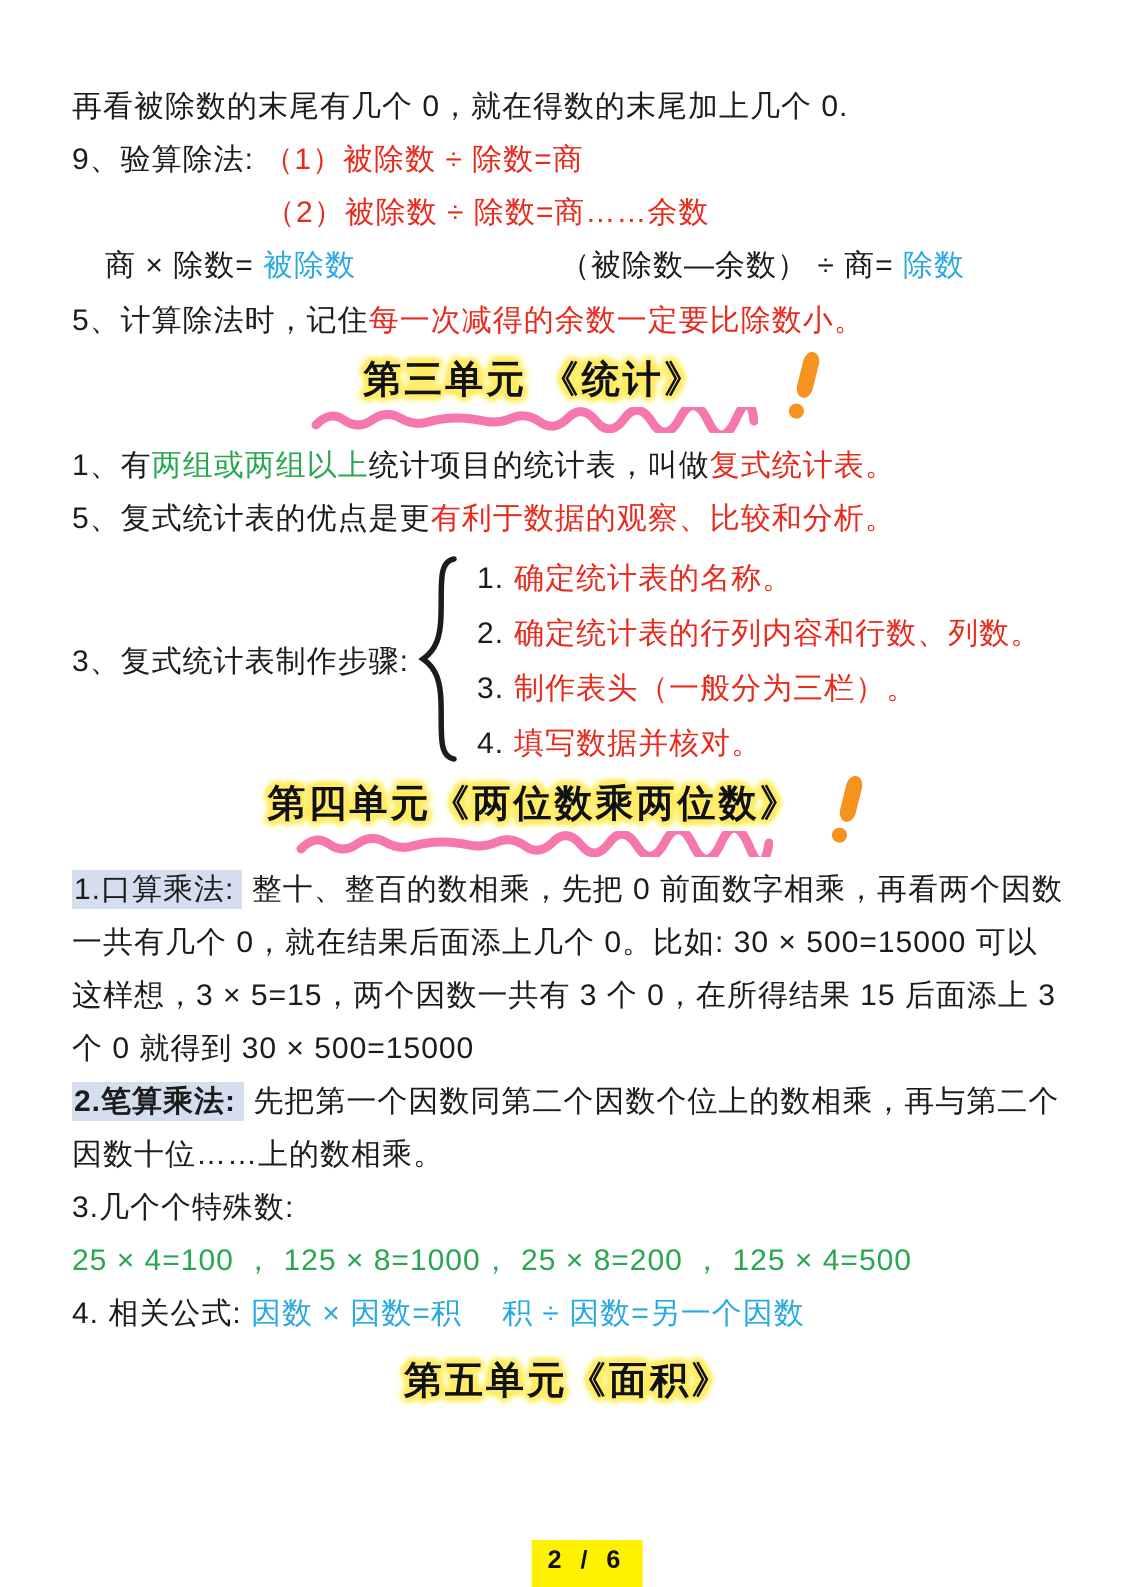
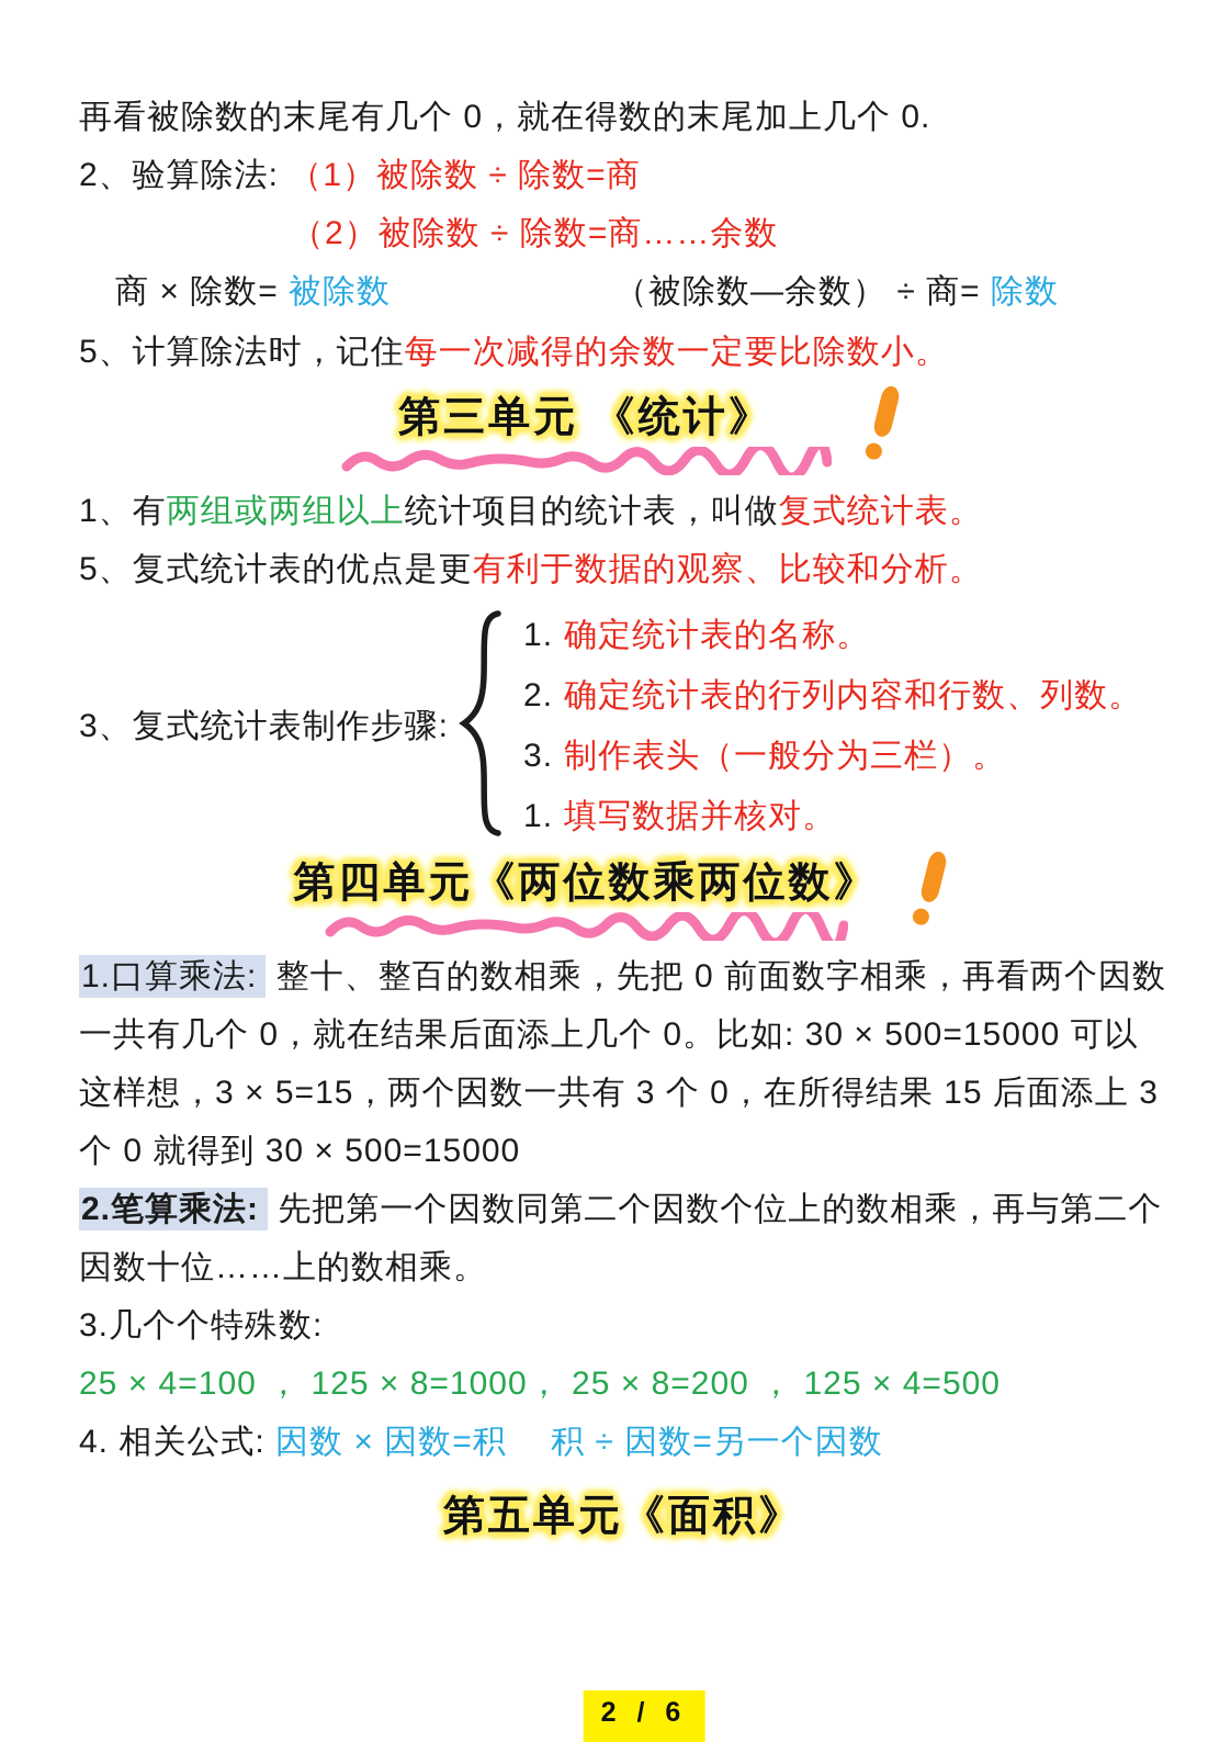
  再看被除数的末尾有几个 0，就在得数的末尾加上几个 0.
- 9、验算除法: （1）被除数 ÷ 除数=商
+ 2、验算除法: （1）被除数 ÷ 除数=商
  （2）被除数 ÷ 除数=商……余数
  商 × 除数= 被除数 （被除数—余数） ÷ 商= 除数
  5、计算除法时，记住每一次减得的余数一定要比除数小。
  第三单元 《统计》
  1、有两组或两组以上统计项目的统计表，叫做复式统计表。
  5、复式统计表的优点是更有利于数据的观察、比较和分析。
  3、复式统计表制作步骤:
  1. 确定统计表的名称。
  2. 确定统计表的行列内容和行数、列数。
  3. 制作表头（一般分为三栏）。
- 4. 填写数据并核对。
+ 1. 填写数据并核对。
  第四单元《两位数乘两位数》
  1.口算乘法: 整十、整百的数相乘，先把 0 前面数字相乘，再看两个因数一共有几个 0，就在结果后面添上几个 0。比如: 30 × 500=15000 可以这样想，3 × 5=15，两个因数一共有 3 个 0，在所得结果 15 后面添上 3 个 0 就得到 30 × 500=15000
  2.笔算乘法: 先把第一个因数同第二个因数个位上的数相乘，再与第二个因数十位……上的数相乘。
  3.几个个特殊数:
  25 × 4=100 ， 125 × 8=1000， 25 × 8=200 ， 125 × 4=500
  4. 相关公式: 因数 × 因数=积 积 ÷ 因数=另一个因数
  第五单元《面积》
  2 / 6
